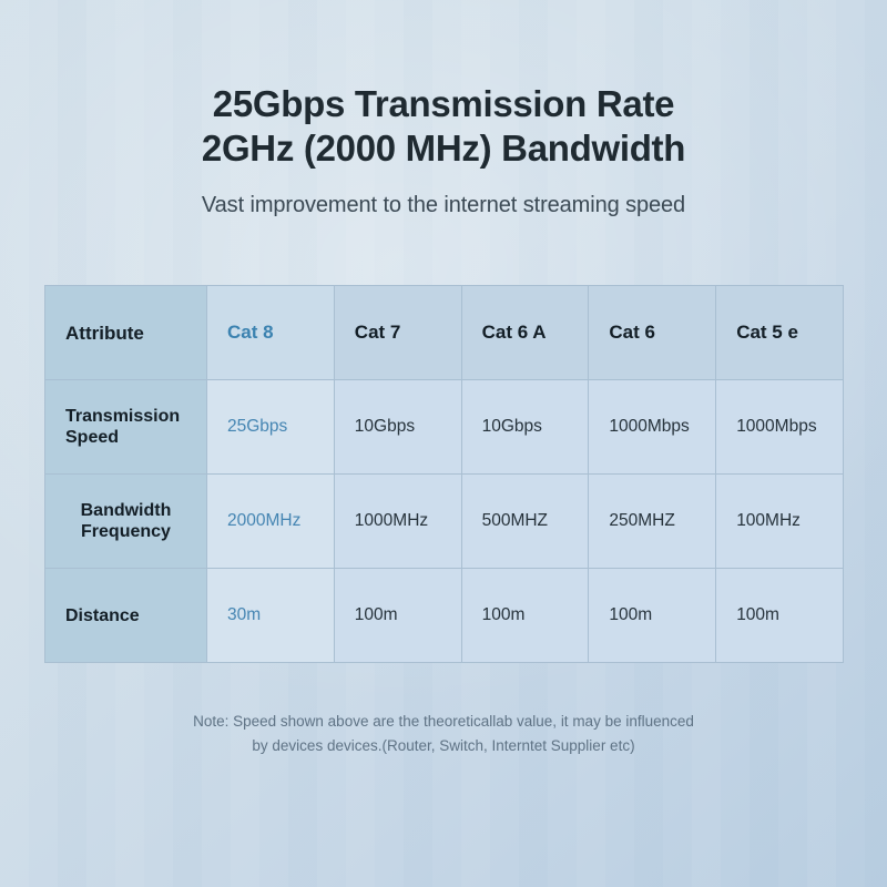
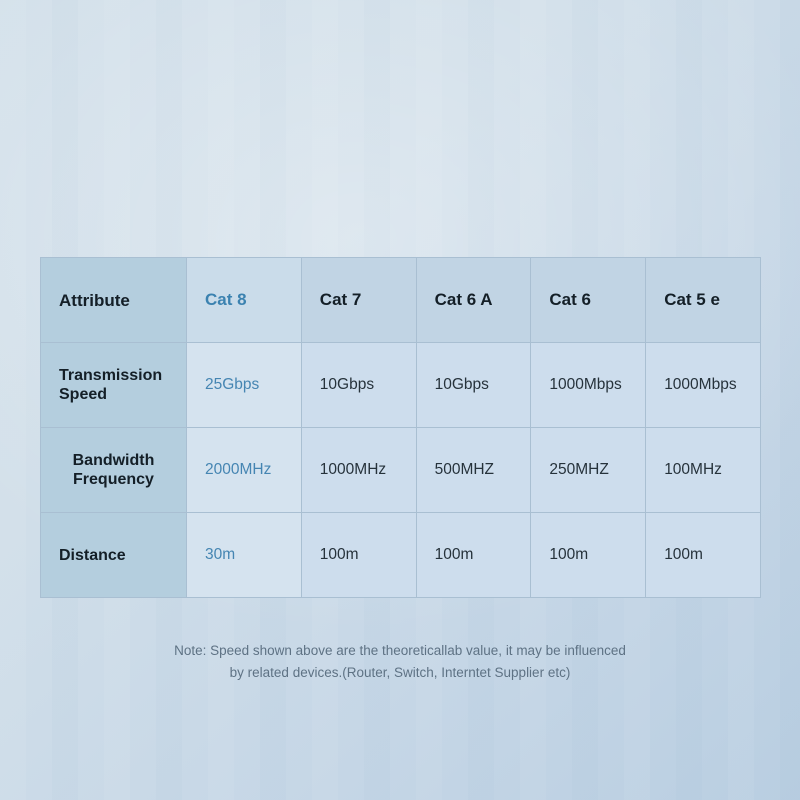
- 25Gbps Transmission Rate
- 2GHz (2000 MHz) Bandwidth
- Vast improvement to the internet streaming speed
  Attribute	Cat 8	Cat 7	Cat 6 A	Cat 6	Cat 5 e
  Transmission Speed	25Gbps	10Gbps	10Gbps	1000Mbps	1000Mbps
  Bandwidth Frequency	2000MHz	1000MHz	500MHZ	250MHZ	100MHz
  Distance	30m	100m	100m	100m	100m
  Note: Speed shown above are the theoreticallab value, it may be influenced
- by devices devices.(Router, Switch, Interntet Supplier etc)
+ by related devices.(Router, Switch, Interntet Supplier etc)
